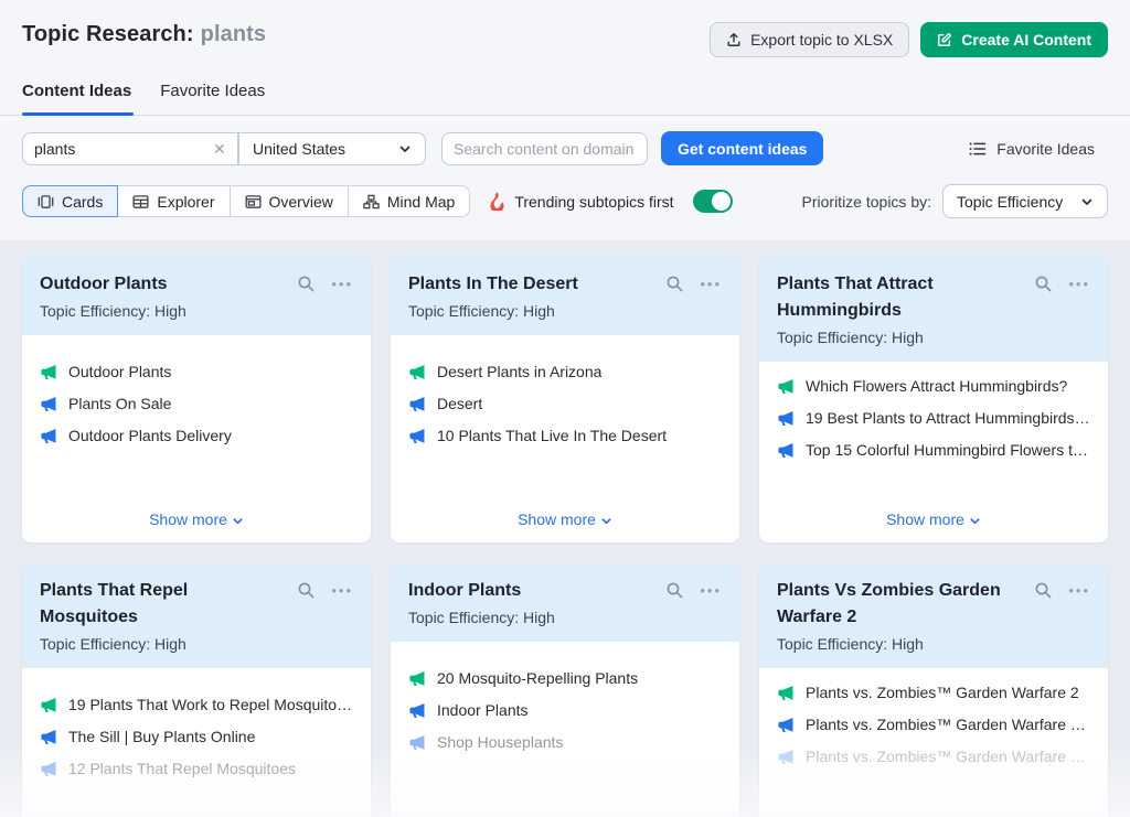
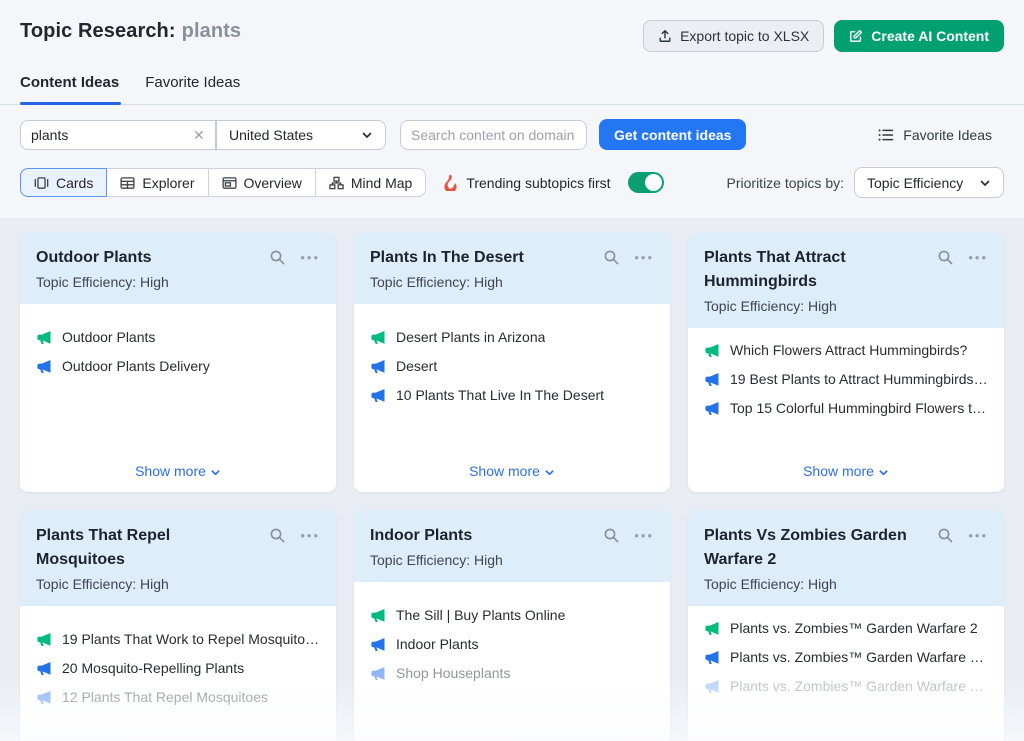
  Topic Research: plants
  Export topic to XLSX
  Create AI Content
  Content Ideas
  Favorite Ideas
  plants
  ✕
  United States
  Search content on domain
  Get content ideas
  Favorite Ideas
  Cards
  Explorer
  Overview
  Mind Map
  Trending subtopics first
  Prioritize topics by:
  Topic Efficiency
  Outdoor Plants
  Topic Efficiency: High
  •••
  Outdoor Plants
- Plants On Sale
  Outdoor Plants Delivery
  Show more
  Plants In The Desert
  Topic Efficiency: High
  •••
  Desert Plants in Arizona
  Desert
  10 Plants That Live In The Desert
  Show more
  Plants That Attract Hummingbirds
  Topic Efficiency: High
  •••
  Which Flowers Attract Hummingbirds?
  19 Best Plants to Attract Hummingbirds t..
  Top 15 Colorful Hummingbird Flowers to .
  Show more
  Plants That Repel Mosquitoes
  Topic Efficiency: High
  •••
  19 Plants That Work to Repel Mosquitos i
- The Sill | Buy Plants Online
+ 20 Mosquito-Repelling Plants
  Indoor Plants
  Topic Efficiency: High
  •••
- 20 Mosquito-Repelling Plants
+ The Sill | Buy Plants Online
  Indoor Plants
  Shop Houseplants
  Plants Vs Zombies Garden Warfare 2
  Topic Efficiency: High
  •••
  Plants vs. Zombies™ Garden Warfare 2
  Plants vs. Zombies™ Garden Warfare 2:
